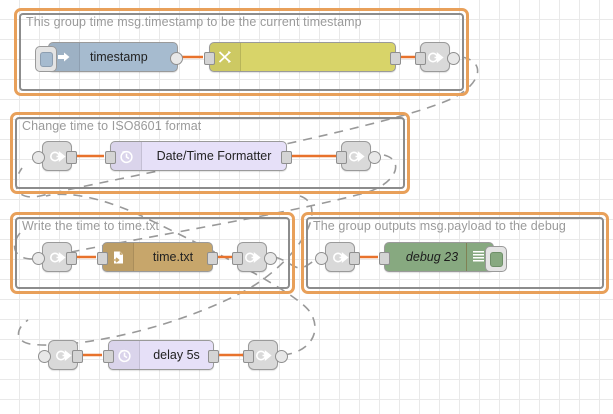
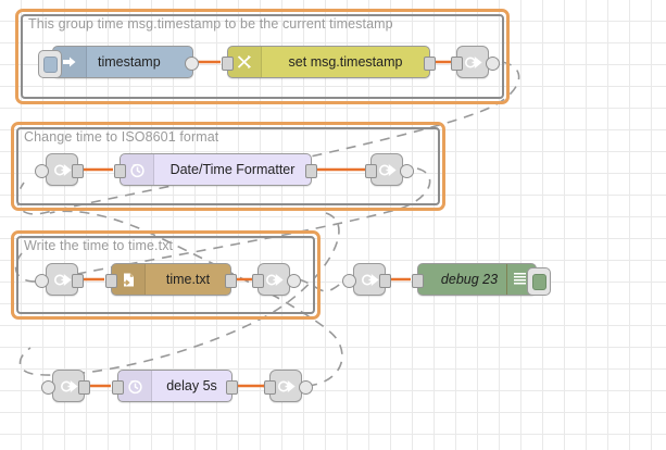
  This group time msg.timestamp to be the current timestamp
  timestamp
+ set msg.timestamp
  Change time to ISO8601 format
  Date/Time Formatter
  Write the time to time.txt
  time.txt
- The group outputs msg.payload to the debug
  debug 23
  delay 5s
